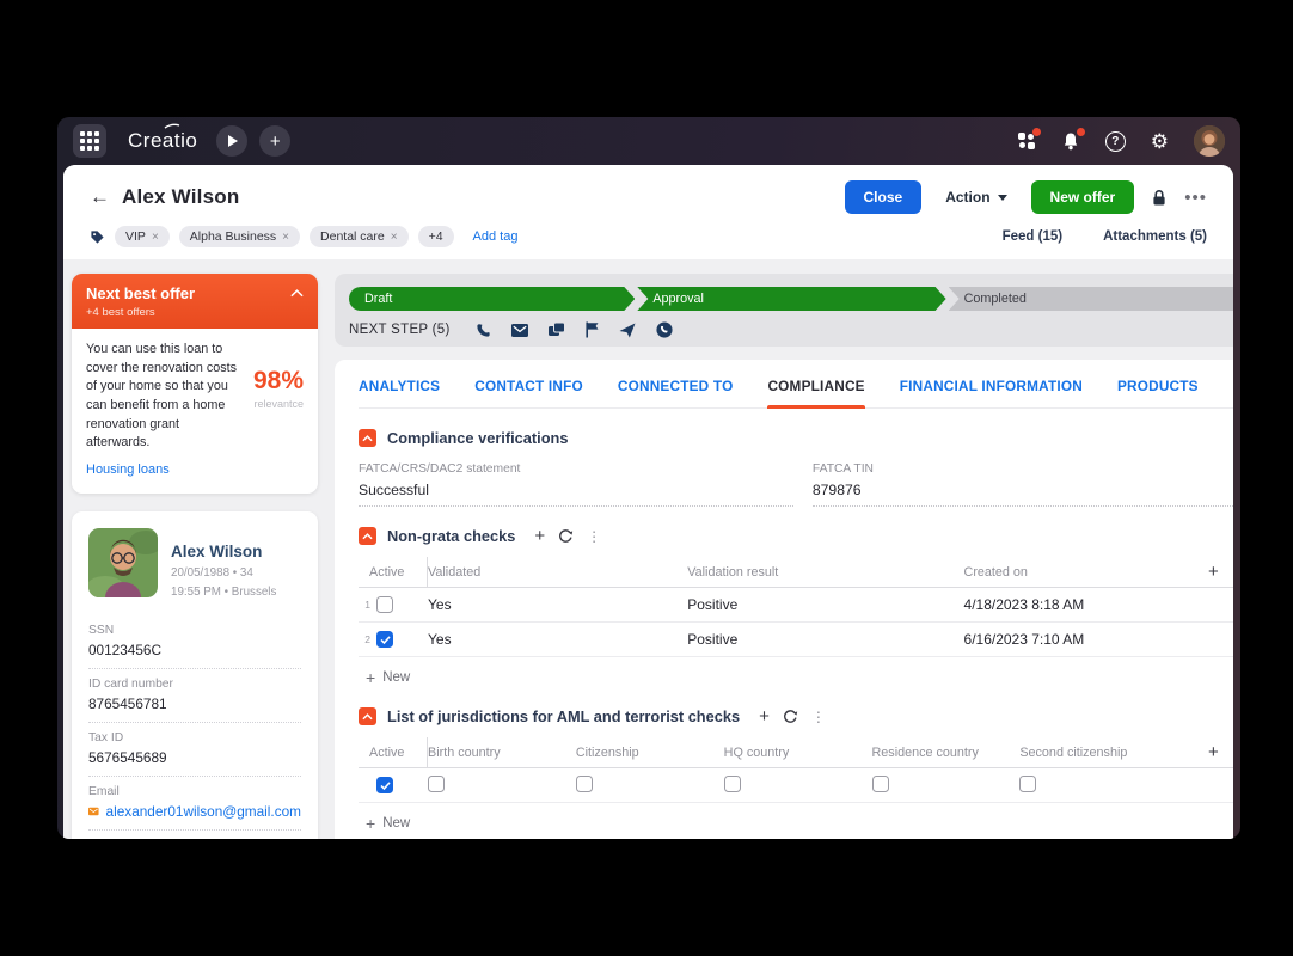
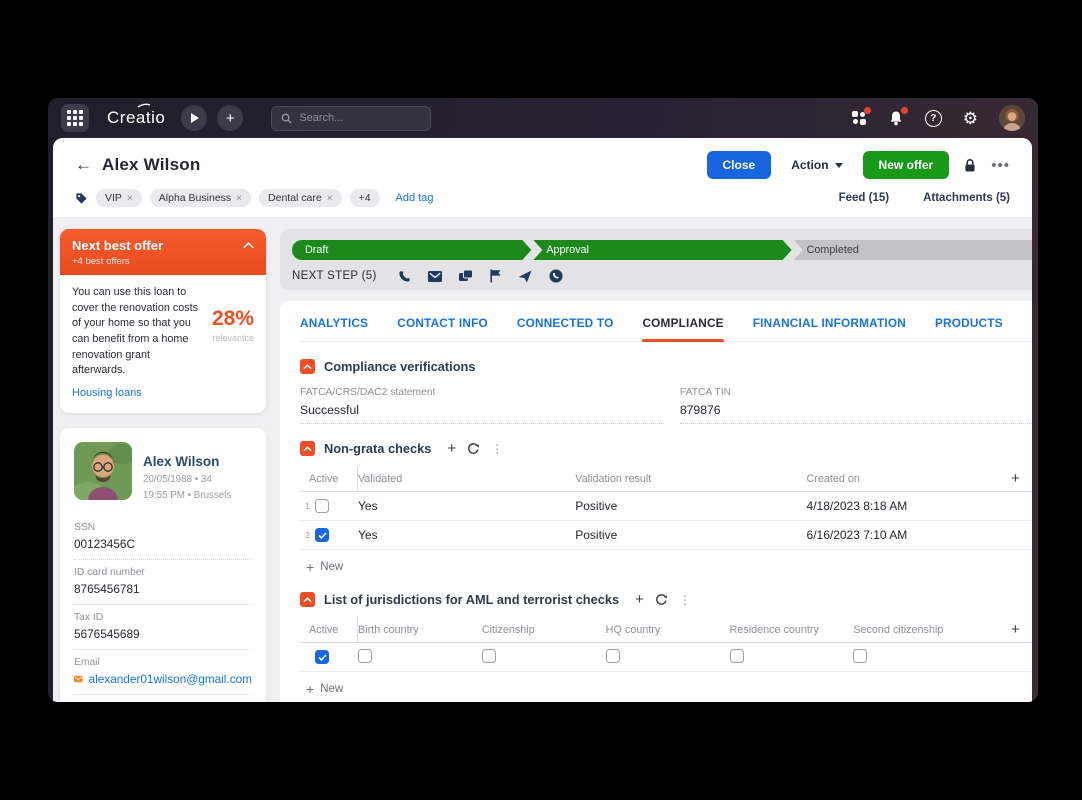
  Creatio
  +
+ Search...
  ?
  ⚙
  ←
  Alex Wilson
  Close
  Action
  New offer
  •••
  VIP
  ×
  Alpha Business
  ×
  Dental care
  ×
  +4
  Add tag
  Feed (15)
  Attachments (5)
  Next best offer
  +4 best offers
  You can use this loan to cover the renovation costs of your home so that you can benefit from a home renovation grant afterwards.
- 98%
+ 28%
  relevantce
  Housing loans
  Alex Wilson
  20/05/1988 • 34
  19:55 PM • Brussels
  SSN
  00123456C
  ID card number
  8765456781
  Tax ID
  5676545689
  Email
  alexander01wilson@gmail.com
  Draft
  Approval
  Completed
  NEXT STEP (5)
  ANALYTICS
  CONTACT INFO
  CONNECTED TO
  COMPLIANCE
  FINANCIAL INFORMATION
  PRODUCTS
  Compliance verifications
  FATCA/CRS/DAC2 statement
  Successful
  FATCA TIN
  879876
  Non-grata checks
  +
  ⋮
  Active
  Validated
  Validation result
  Created on
  +
  1
  Yes
  Positive
  4/18/2023 8:18 AM
  2
  Yes
  Positive
  6/16/2023 7:10 AM
  +
  New
  List of jurisdictions for AML and terrorist checks
  +
  ⋮
  Active
  Birth country
  Citizenship
  HQ country
  Residence country
  Second citizenship
  +
  +
  New
